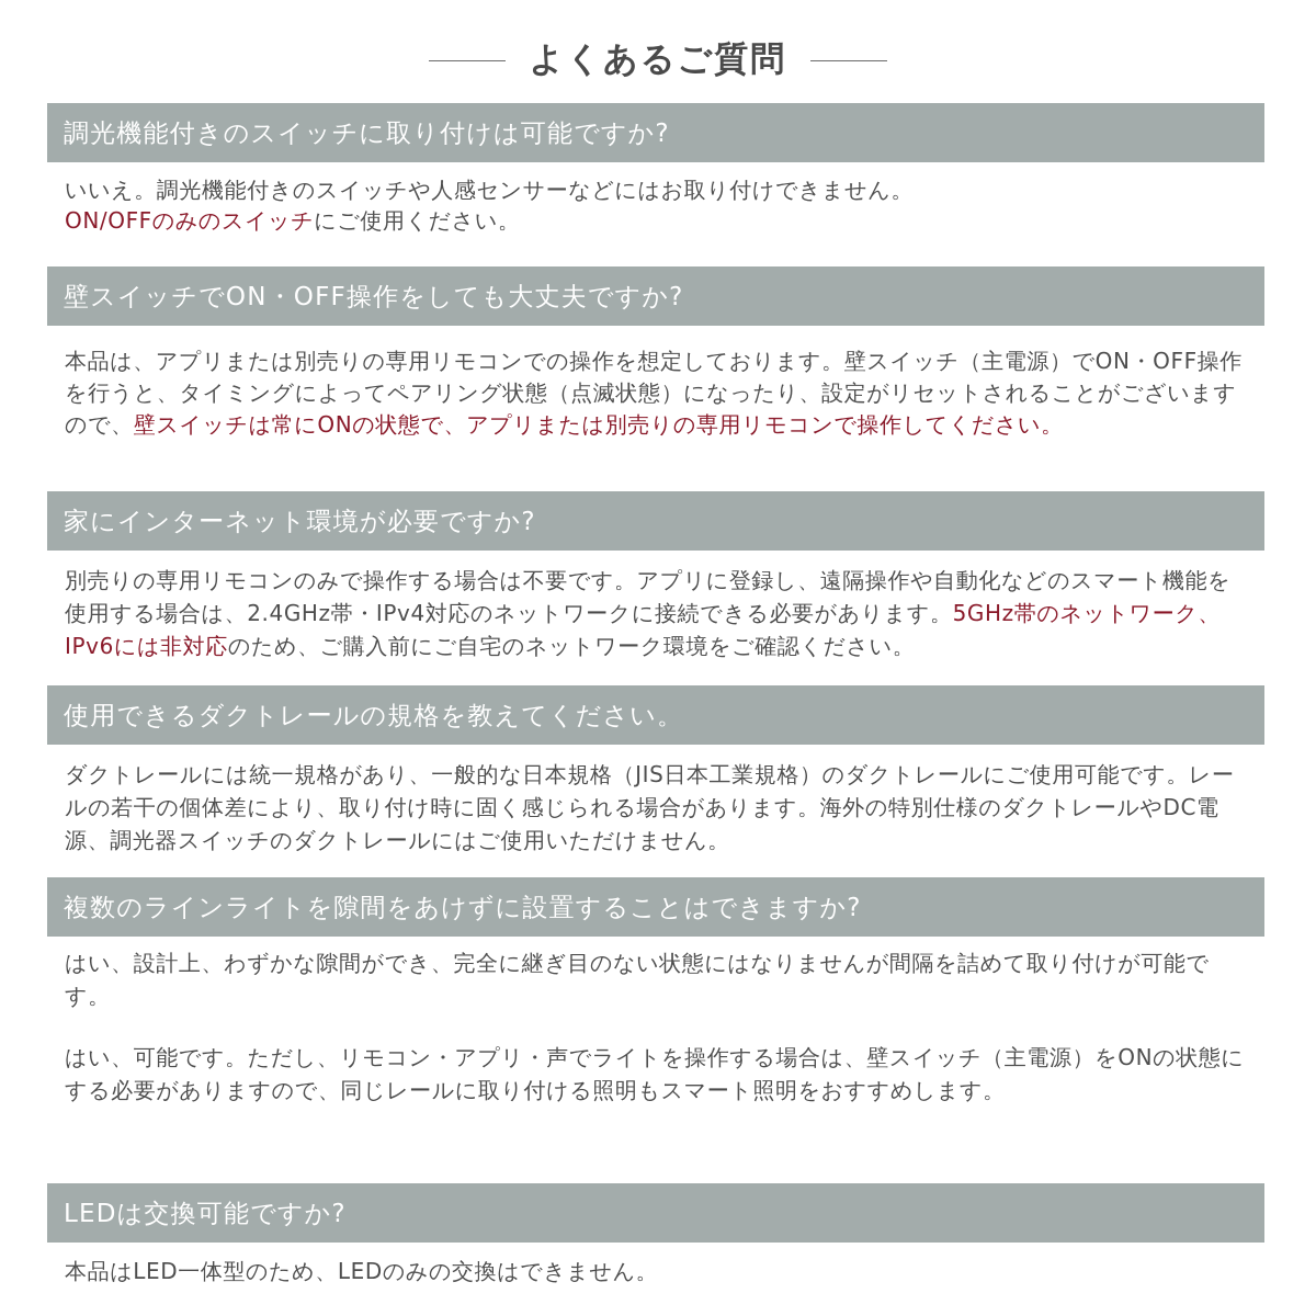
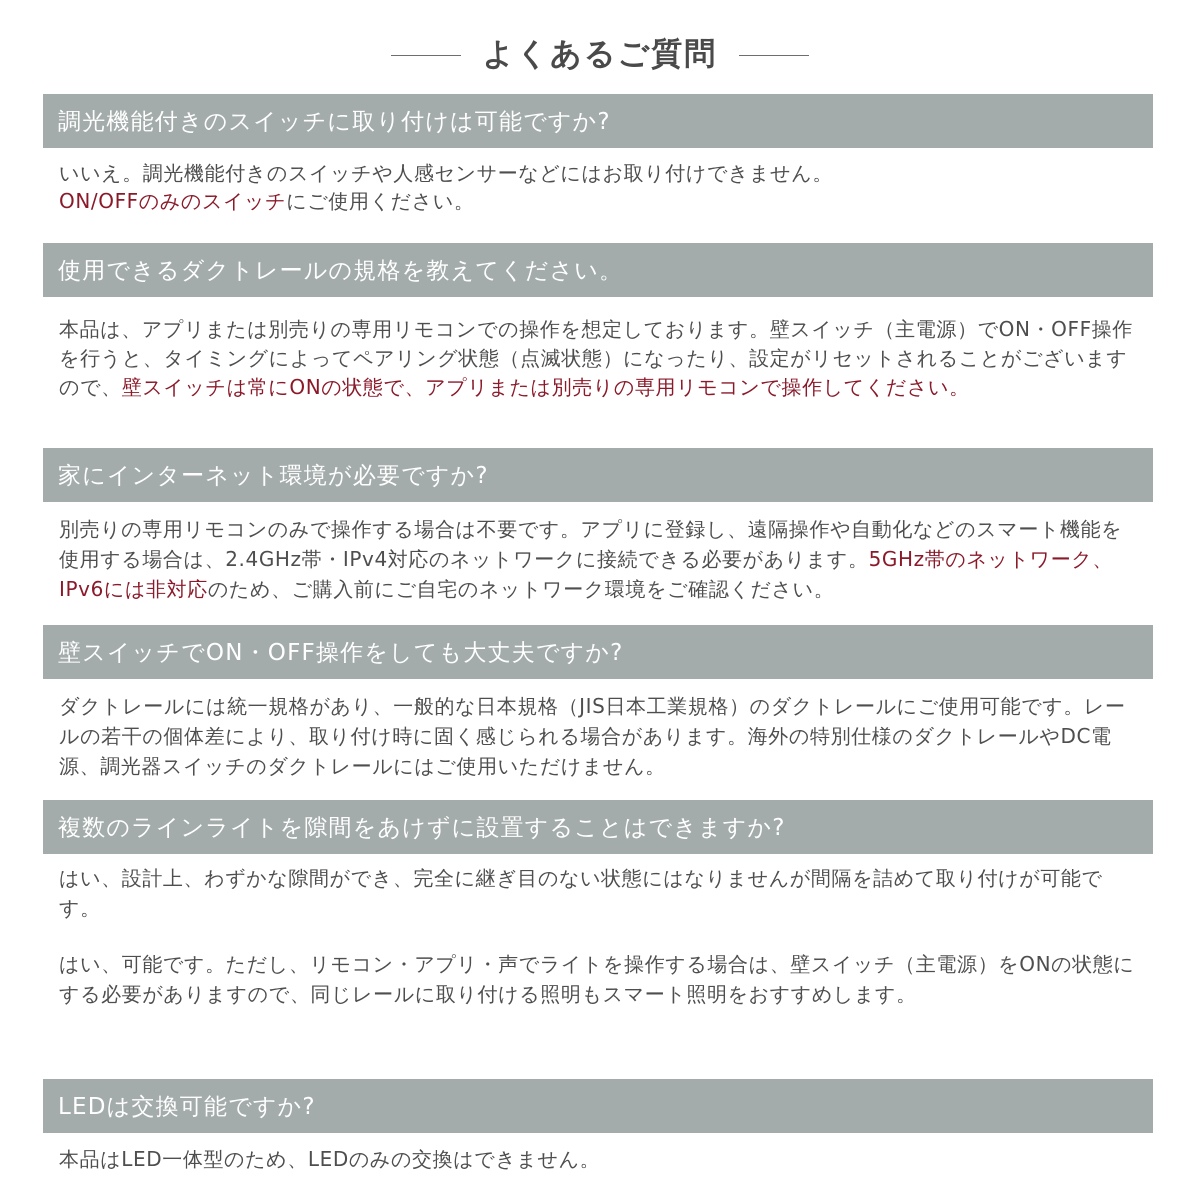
  よくあるご質問
  調光機能付きのスイッチに取り付けは可能ですか?
  いいえ。調光機能付きのスイッチや人感センサーなどにはお取り付けできません。
  ON/OFFのみのスイッチにご使用ください。
- 壁スイッチでON・OFF操作をしても大丈夫ですか?
+ 使用できるダクトレールの規格を教えてください。
  本品は、アプリまたは別売りの専用リモコンでの操作を想定しております。壁スイッチ（主電源）でON・OFF操作を行うと、タイミングによってペアリング状態（点滅状態）になったり、設定がリセットされることがございますので、壁スイッチは常にONの状態で、アプリまたは別売りの専用リモコンで操作してください。
  家にインターネット環境が必要ですか?
  別売りの専用リモコンのみで操作する場合は不要です。アプリに登録し、遠隔操作や自動化などのスマート機能を使用する場合は、2.4GHz帯・IPv4対応のネットワークに接続できる必要があります。5GHz帯のネットワーク、IPv6には非対応のため、ご購入前にご自宅のネットワーク環境をご確認ください。
- 使用できるダクトレールの規格を教えてください。
+ 壁スイッチでON・OFF操作をしても大丈夫ですか?
  ダクトレールには統一規格があり、一般的な日本規格（JIS日本工業規格）のダクトレールにご使用可能です。レールの若干の個体差により、取り付け時に固く感じられる場合があります。海外の特別仕様のダクトレールやDC電源、調光器スイッチのダクトレールにはご使用いただけません。
  複数のラインライトを隙間をあけずに設置することはできますか?
  はい、設計上、わずかな隙間ができ、完全に継ぎ目のない状態にはなりませんが間隔を詰めて取り付けが可能です。
  はい、可能です。ただし、リモコン・アプリ・声でライトを操作する場合は、壁スイッチ（主電源）をONの状態にする必要がありますので、同じレールに取り付ける照明もスマート照明をおすすめします。
  LEDは交換可能ですか?
  本品はLED一体型のため、LEDのみの交換はできません。
